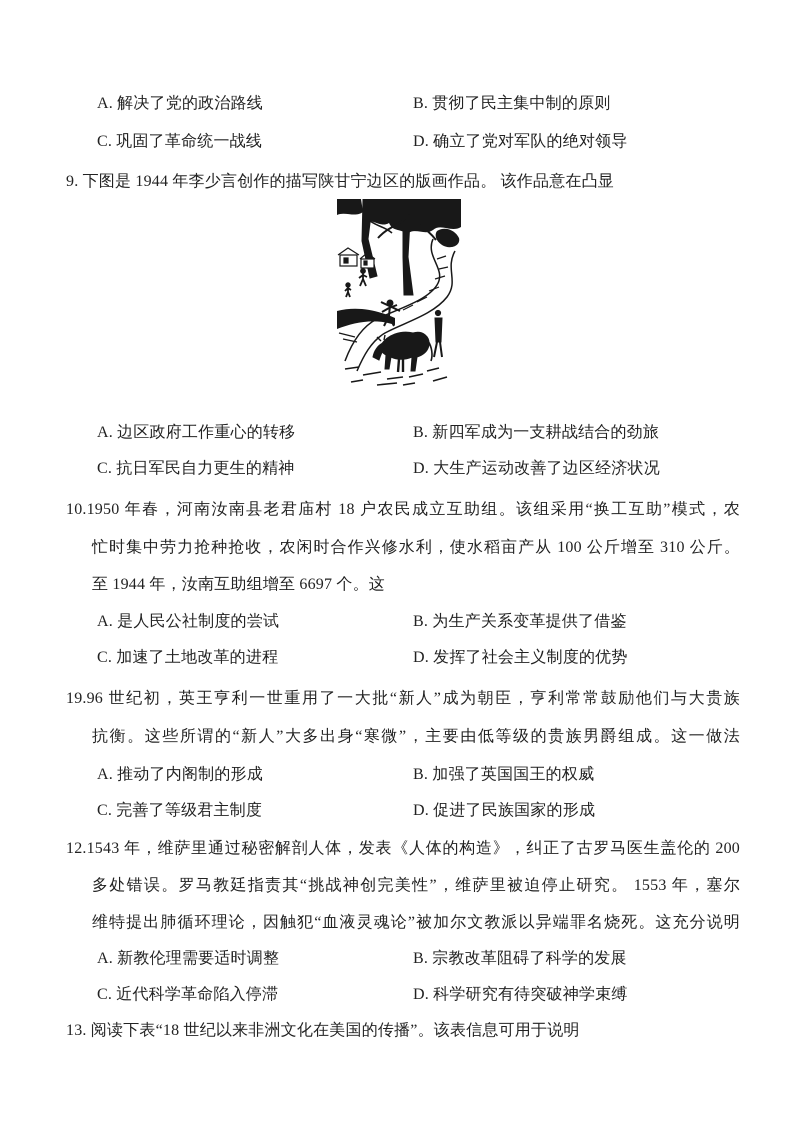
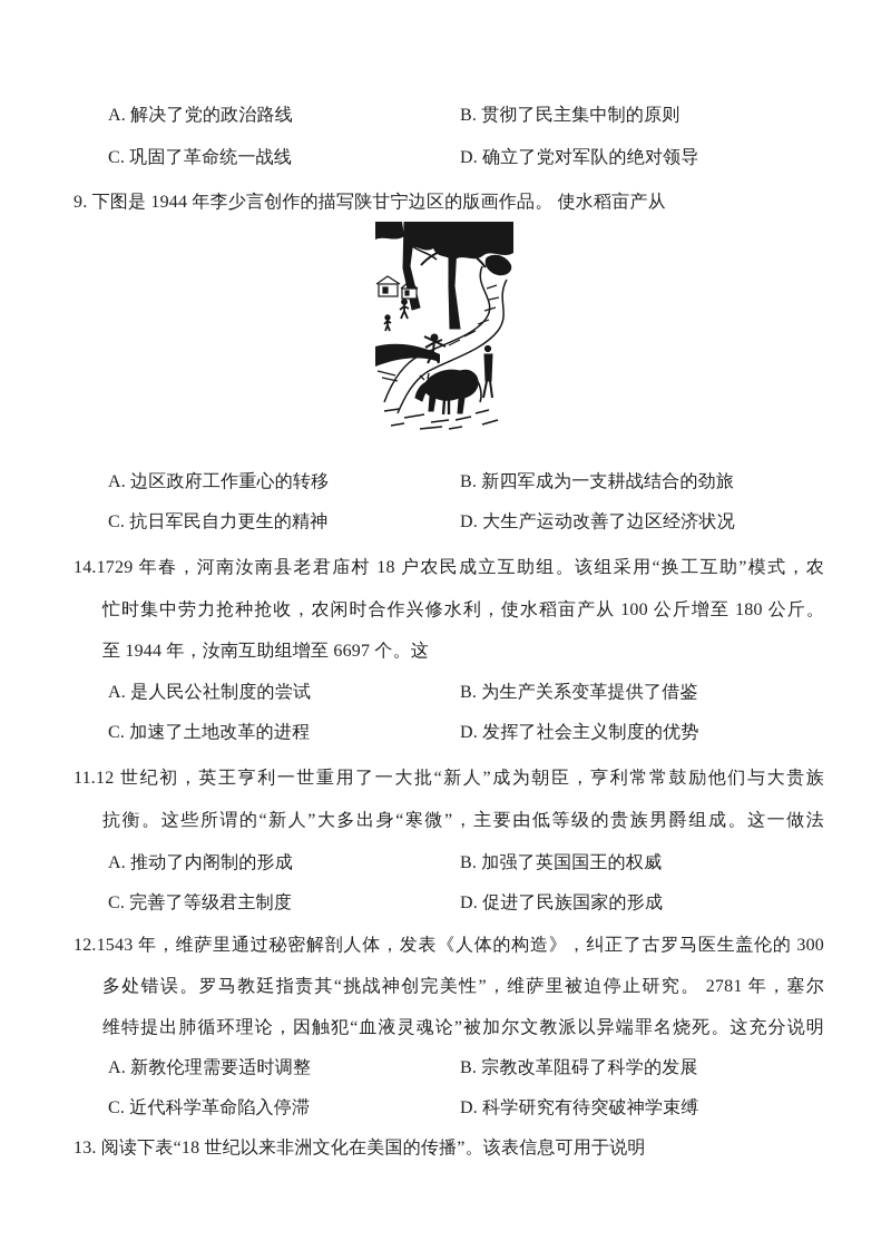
  A. 解决了党的政治路线
  B. 贯彻了民主集中制的原则
  C. 巩固了革命统一战线
  D. 确立了党对军队的绝对领导
- 9. 下图是 1944 年李少言创作的描写陕甘宁边区的版画作品。 该作品意在凸显
+ 9. 下图是 1944 年李少言创作的描写陕甘宁边区的版画作品。 使水稻亩产从
  A. 边区政府工作重心的转移
  B. 新四军成为一支耕战结合的劲旅
  C. 抗日军民自力更生的精神
  D. 大生产运动改善了边区经济状况
- 10.1950 年春，河南汝南县老君庙村 18 户农民成立互助组。该组采用“换工互助”模式，农
+ 14.1729 年春，河南汝南县老君庙村 18 户农民成立互助组。该组采用“换工互助”模式，农
- 忙时集中劳力抢种抢收，农闲时合作兴修水利，使水稻亩产从 100 公斤增至 310 公斤。
+ 忙时集中劳力抢种抢收，农闲时合作兴修水利，使水稻亩产从 100 公斤增至 180 公斤。
  至 1944 年，汝南互助组增至 6697 个。这
  A. 是人民公社制度的尝试
  B. 为生产关系变革提供了借鉴
  C. 加速了土地改革的进程
  D. 发挥了社会主义制度的优势
- 19.96 世纪初，英王亨利一世重用了一大批“新人”成为朝臣，亨利常常鼓励他们与大贵族
+ 11.12 世纪初，英王亨利一世重用了一大批“新人”成为朝臣，亨利常常鼓励他们与大贵族
  抗衡。这些所谓的“新人”大多出身“寒微”，主要由低等级的贵族男爵组成。这一做法
  A. 推动了内阁制的形成
  B. 加强了英国国王的权威
  C. 完善了等级君主制度
  D. 促进了民族国家的形成
- 12.1543 年，维萨里通过秘密解剖人体，发表《人体的构造》，纠正了古罗马医生盖伦的 200
+ 12.1543 年，维萨里通过秘密解剖人体，发表《人体的构造》，纠正了古罗马医生盖伦的 300
- 多处错误。罗马教廷指责其“挑战神创完美性”，维萨里被迫停止研究。 1553 年，塞尔
+ 多处错误。罗马教廷指责其“挑战神创完美性”，维萨里被迫停止研究。 2781 年，塞尔
  维特提出肺循环理论，因触犯“血液灵魂论”被加尔文教派以异端罪名烧死。这充分说明
  A. 新教伦理需要适时调整
  B. 宗教改革阻碍了科学的发展
  C. 近代科学革命陷入停滞
  D. 科学研究有待突破神学束缚
  13. 阅读下表“18 世纪以来非洲文化在美国的传播”。该表信息可用于说明
